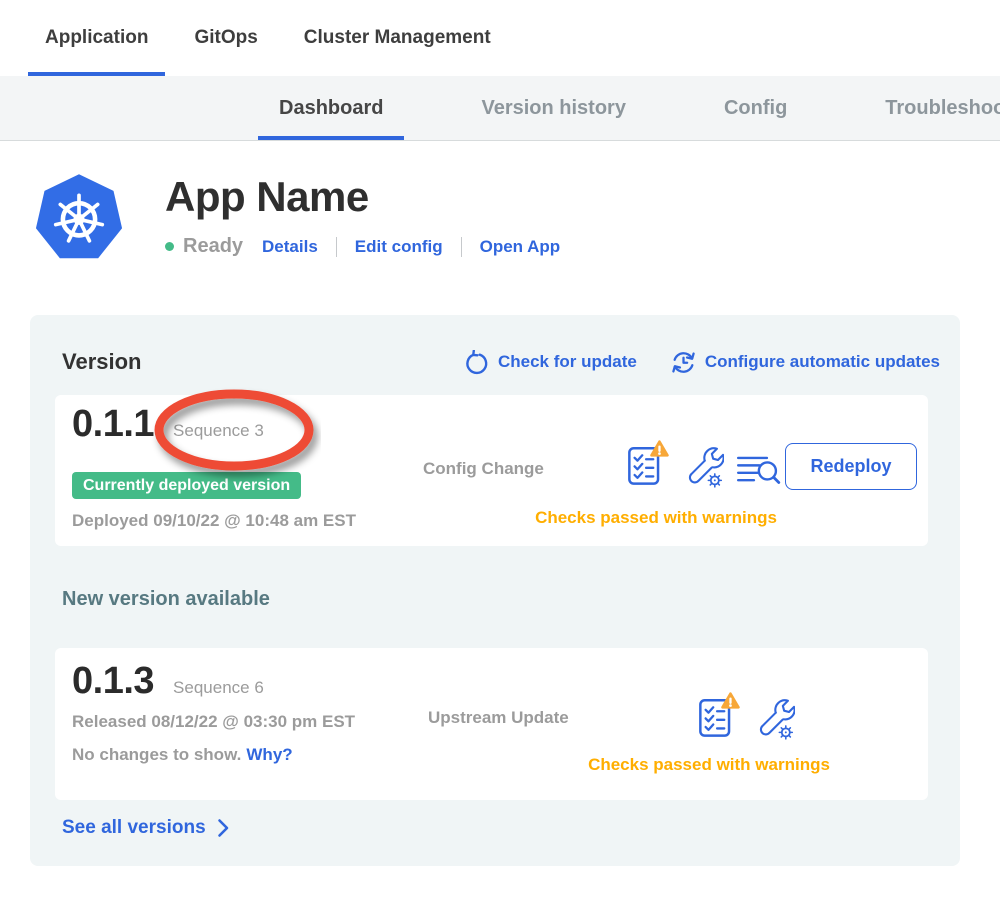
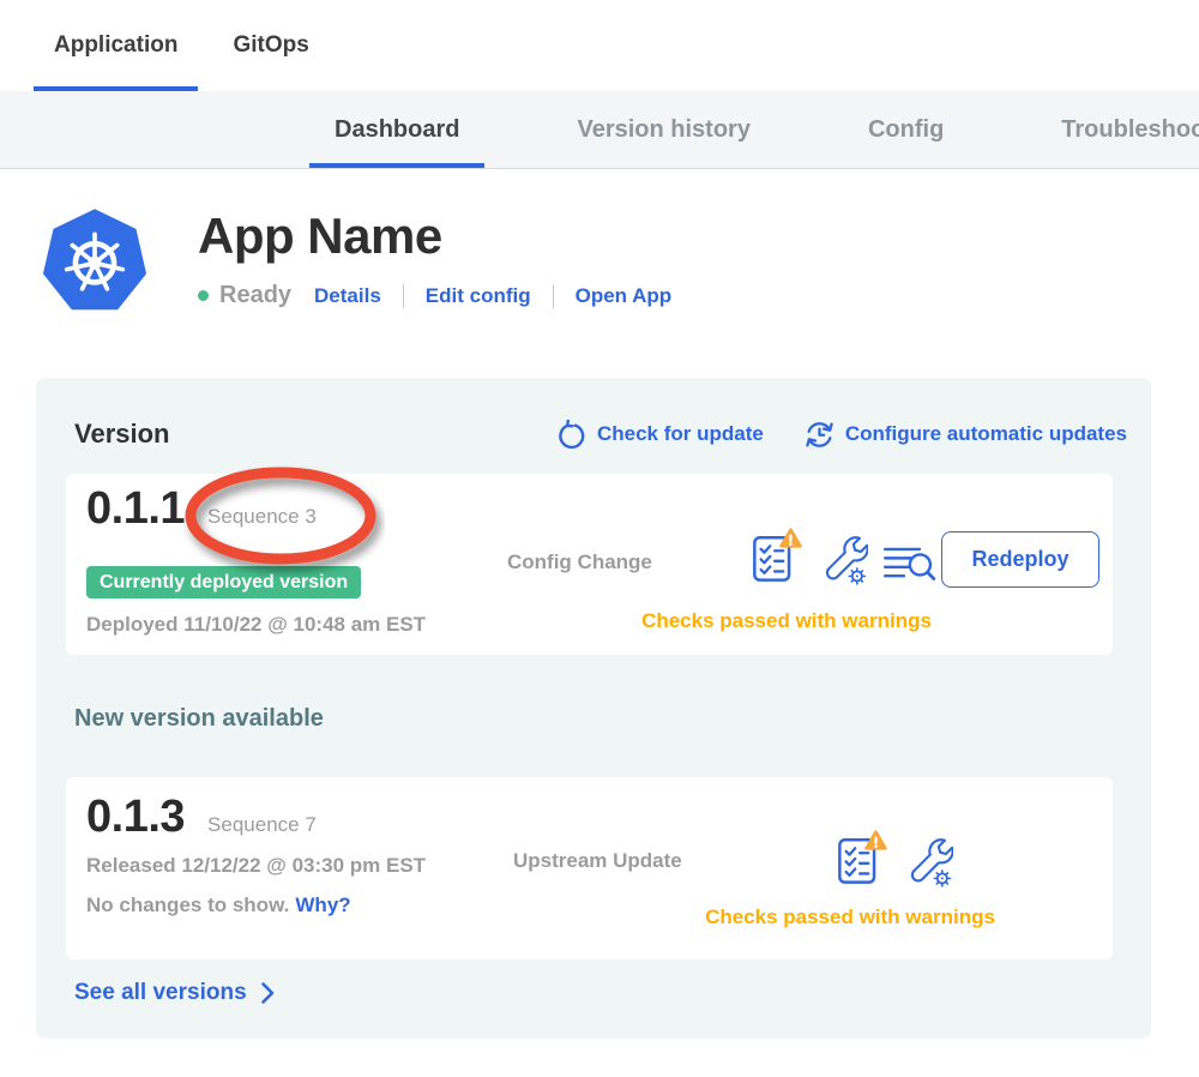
  Application
  GitOps
- Cluster Management
  Dashboard
  Version history
  Config
  Troubleshoo
  App Name
  Ready
  Details
  Edit config
  Open App
  Version
  Check for update
  Configure automatic updates
  0.1.1
  Sequence 3
  Currently deployed version
- Deployed 09/10/22 @ 10:48 am EST
+ Deployed 11/10/22 @ 10:48 am EST
  Config Change
  Redeploy
  Checks passed with warnings
  New version available
  0.1.3
- Sequence 6
+ Sequence 7
- Released 08/12/22 @ 03:30 pm EST
+ Released 12/12/22 @ 03:30 pm EST
  No changes to show. Why?
  Upstream Update
  Checks passed with warnings
  See all versions
